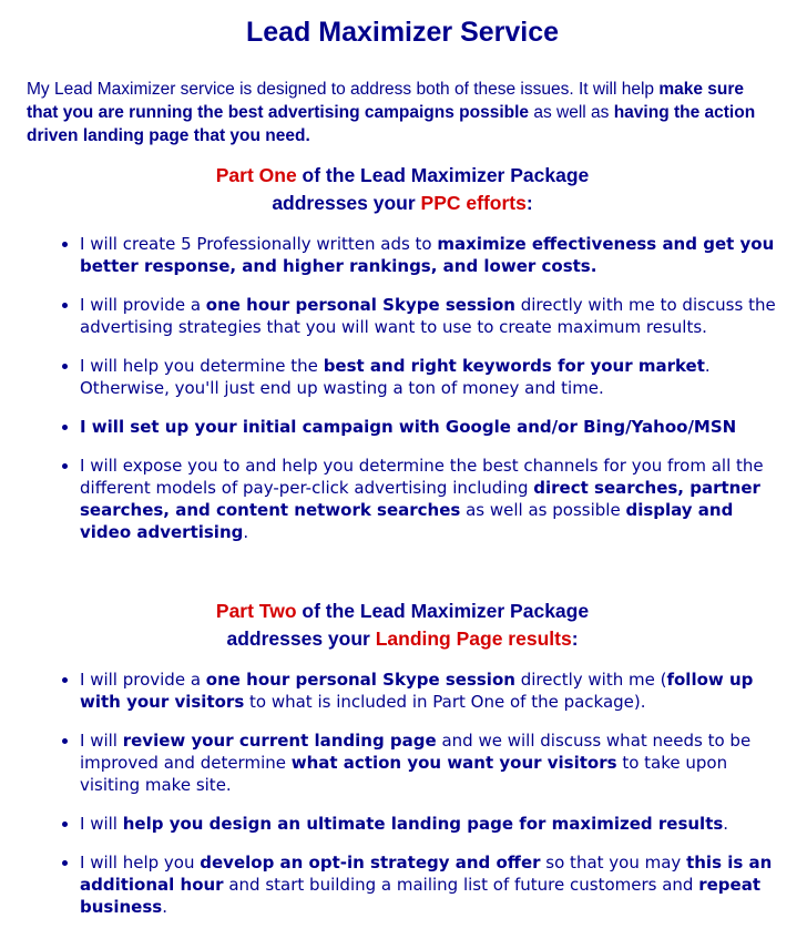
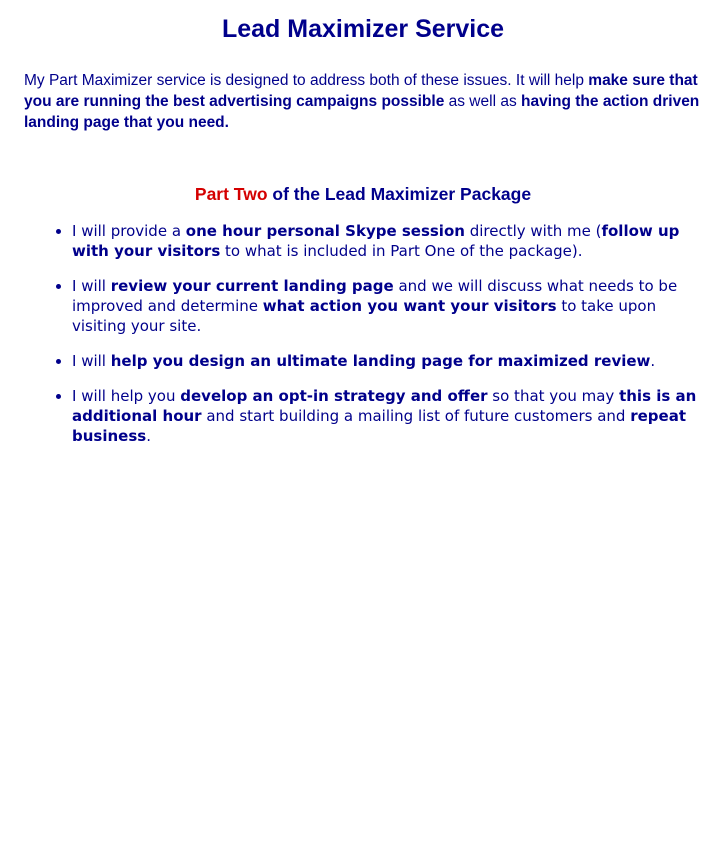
  Lead Maximizer Service
- My Lead Maximizer service is designed to address both of these issues. It will help make sure that you are running the best advertising campaigns possible as well as having the action driven landing page that you need.
+ My Part Maximizer service is designed to address both of these issues. It will help make sure that you are running the best advertising campaigns possible as well as having the action driven landing page that you need.
- Part One of the Lead Maximizer Package
- addresses your PPC efforts:
- I will create 5 Professionally written ads to maximize effectiveness and get you better response, and higher rankings, and lower costs.
- I will provide a one hour personal Skype session directly with me to discuss the advertising strategies that you will want to use to create maximum results.
- I will help you determine the best and right keywords for your market. Otherwise, you'll just end up wasting a ton of money and time.
- I will set up your initial campaign with Google and/or Bing/Yahoo/MSN
- I will expose you to and help you determine the best channels for you from all the different models of pay-per-click advertising including direct searches, partner searches, and content network searches as well as possible display and video advertising.
  Part Two of the Lead Maximizer Package
- addresses your Landing Page results:
  I will provide a one hour personal Skype session directly with me (follow up with your visitors to what is included in Part One of the package).
- I will review your current landing page and we will discuss what needs to be improved and determine what action you want your visitors to take upon visiting make site.
+ I will review your current landing page and we will discuss what needs to be improved and determine what action you want your visitors to take upon visiting your site.
- I will help you design an ultimate landing page for maximized results.
+ I will help you design an ultimate landing page for maximized review.
  I will help you develop an opt-in strategy and offer so that you may this is an additional hour and start building a mailing list of future customers and repeat business.
